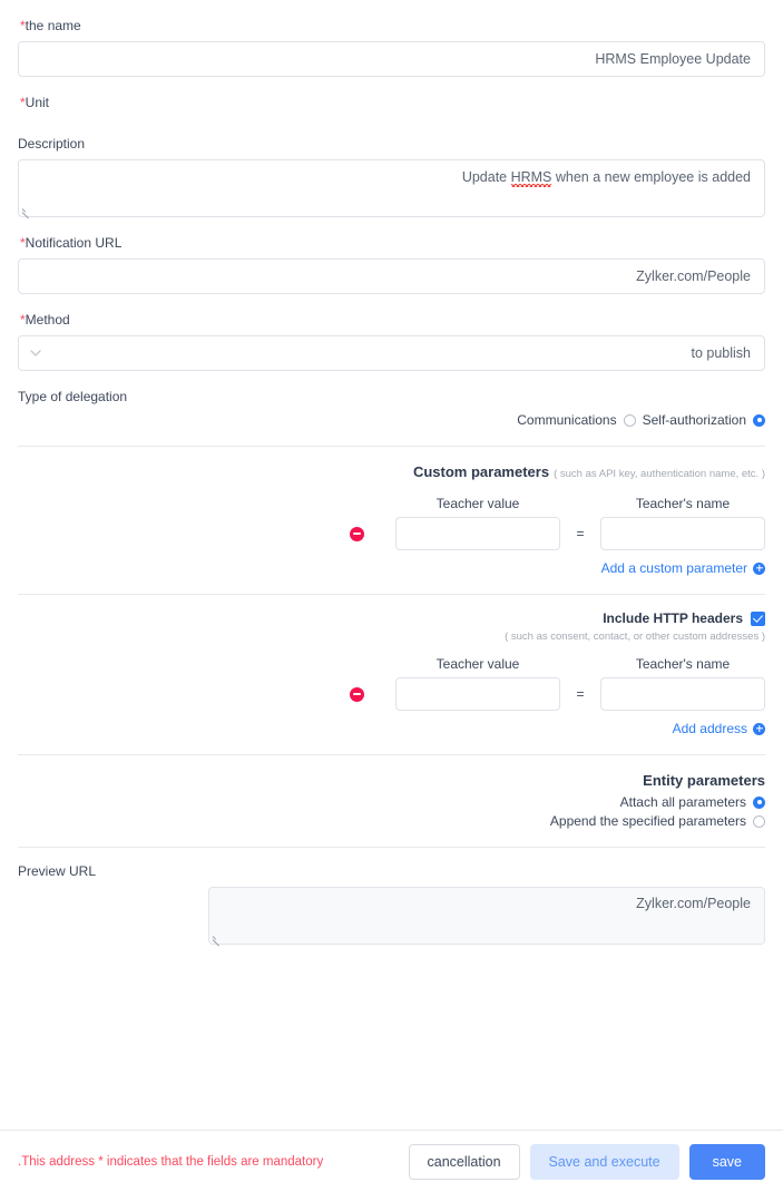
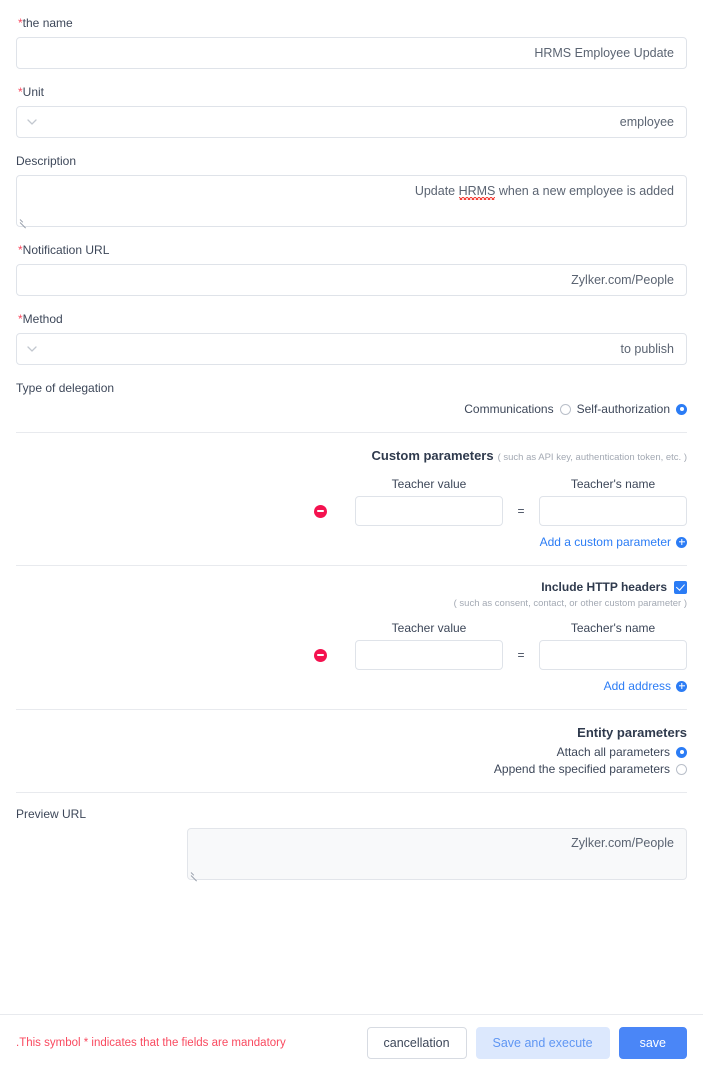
  *the name
  HRMS Employee Update
  *Unit
+ employee
  Description
  Update HRMS when a new employee is added
  *Notification URL
  Zylker.com/People
  *Method
  to publish
  Type of delegation
  Communications
  Self-authorization
- Custom parameters ( such as API key, authentication name, etc. )
+ Custom parameters ( such as API key, authentication token, etc. )
  Teacher value
  Teacher's name
  =
  Add a custom parameter
  Include HTTP headers
- ( such as consent, contact, or other custom addresses )
+ ( such as consent, contact, or other custom parameter )
  Teacher value
  Teacher's name
  =
  Add address
  Entity parameters
  Attach all parameters
  Append the specified parameters
  Preview URL
  Zylker.com/People
- .This address * indicates that the fields are mandatory
+ .This symbol * indicates that the fields are mandatory
  cancellation
  Save and execute
  save
